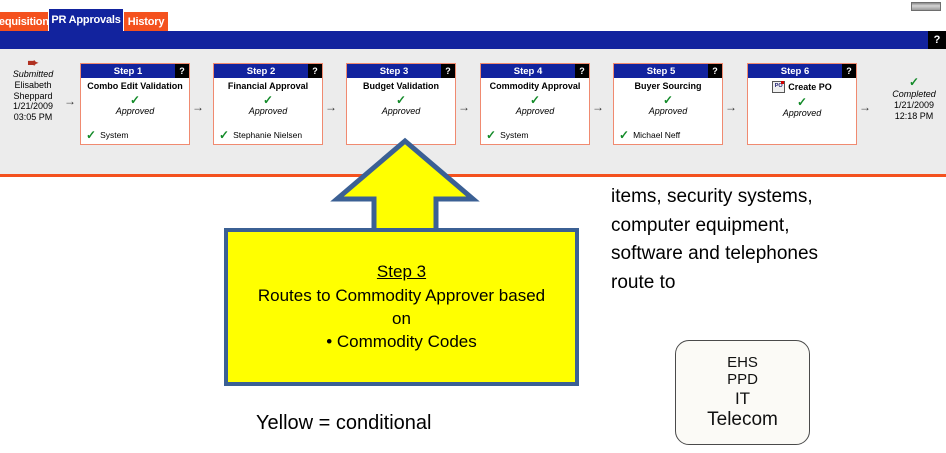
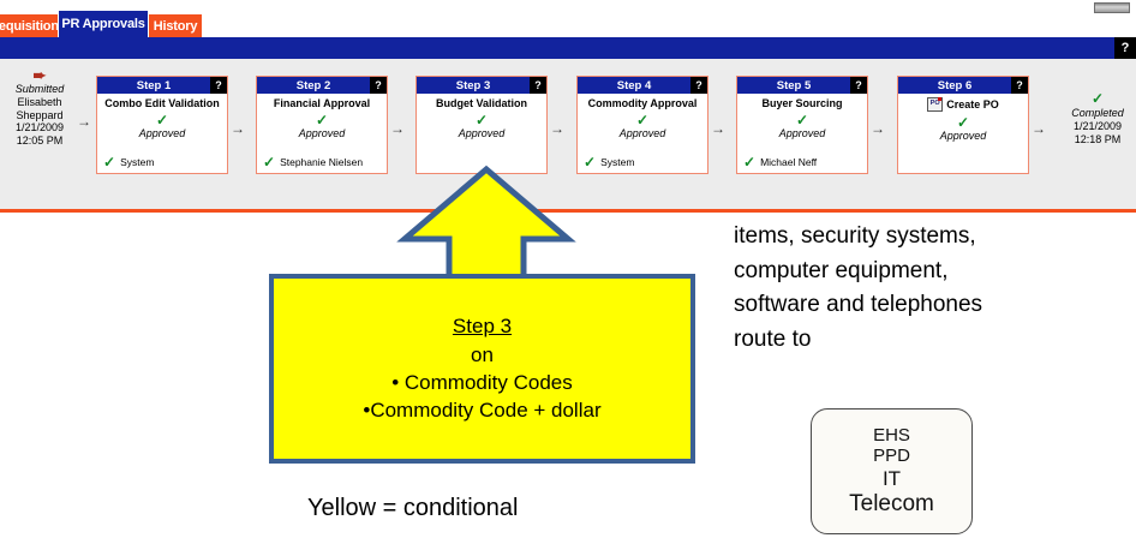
  equisition
  PR Approvals
  History
  ?
  ➨
  Submitted
  Elisabeth
  Sheppard
  1/21/2009
- 03:05 PM
+ 12:05 PM
  →
  Step 1
  ?
  Combo Edit Validation
  ✓
  Approved
  ✓
  System
  →
  Step 2
  ?
  Financial Approval
  ✓
  Approved
  ✓
  Stephanie Nielsen
  →
  Step 3
  ?
  Budget Validation
  ✓
  Approved
  →
  Step 4
  ?
  Commodity Approval
  ✓
  Approved
  ✓
  System
  →
  Step 5
  ?
  Buyer Sourcing
  ✓
  Approved
  ✓
  Michael Neff
  →
  Step 6
  ?
  Create PO
  ✓
  Approved
  →
  ✓
  Completed
  1/21/2009
  12:18 PM
  Step 3
- Routes to Commodity Approver based
  on
  • Commodity Codes
+ •Commodity Code + dollar
  Yellow = conditional
  items, security systems,
  computer equipment,
  software and telephones
  route to
  EHS
  PPD
  IT
  Telecom
